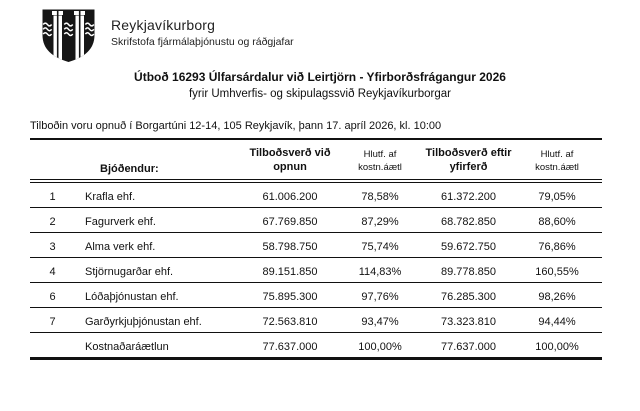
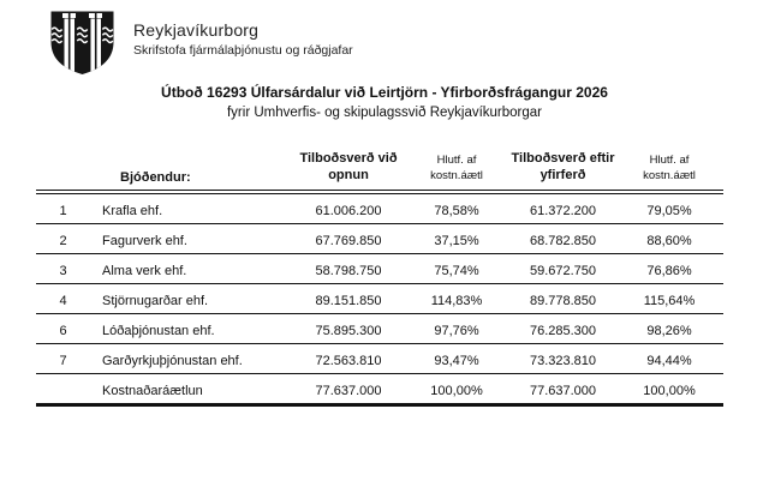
  Reykjavíkurborg
  Skrifstofa fjármálaþjónustu og ráðgjafar
  Útboð 16293 Úlfarsárdalur við Leirtjörn - Yfirborðsfrágangur 2026
  fyrir Umhverfis- og skipulagssvið Reykjavíkurborgar
- Tilboðin voru opnuð í Borgartúni 12-14, 105 Reykjavík, þann 17. apríl 2026, kl. 10:00
  Bjóðendur:	Tilboðsverð við opnun	Hlutf. af kostn.áætl	Tilboðsverð eftir yfirferð	Hlutf. af kostn.áætl
  1	Krafla ehf.	61.006.200	78,58%	61.372.200	79,05%
- 2	Fagurverk ehf.	67.769.850	87,29%	68.782.850	88,60%
+ 2	Fagurverk ehf.	67.769.850	37,15%	68.782.850	88,60%
  3	Alma verk ehf.	58.798.750	75,74%	59.672.750	76,86%
- 4	Stjörnugarðar ehf.	89.151.850	114,83%	89.778.850	160,55%
+ 4	Stjörnugarðar ehf.	89.151.850	114,83%	89.778.850	115,64%
  6	Lóðaþjónustan ehf.	75.895.300	97,76%	76.285.300	98,26%
  7	Garðyrkjuþjónustan ehf.	72.563.810	93,47%	73.323.810	94,44%
  	Kostnaðaráætlun	77.637.000	100,00%	77.637.000	100,00%
